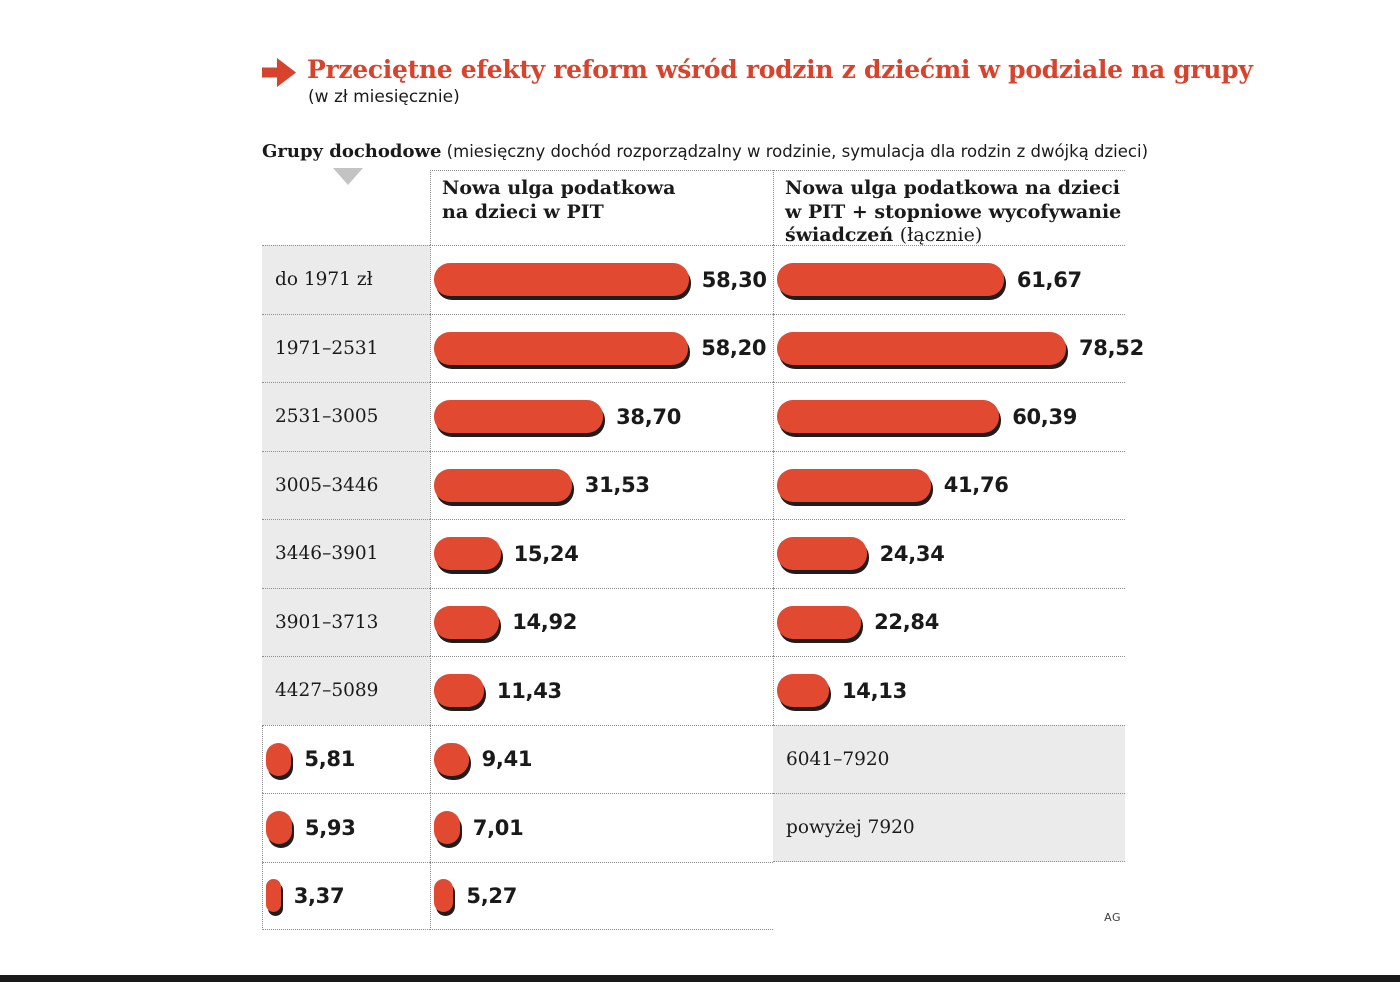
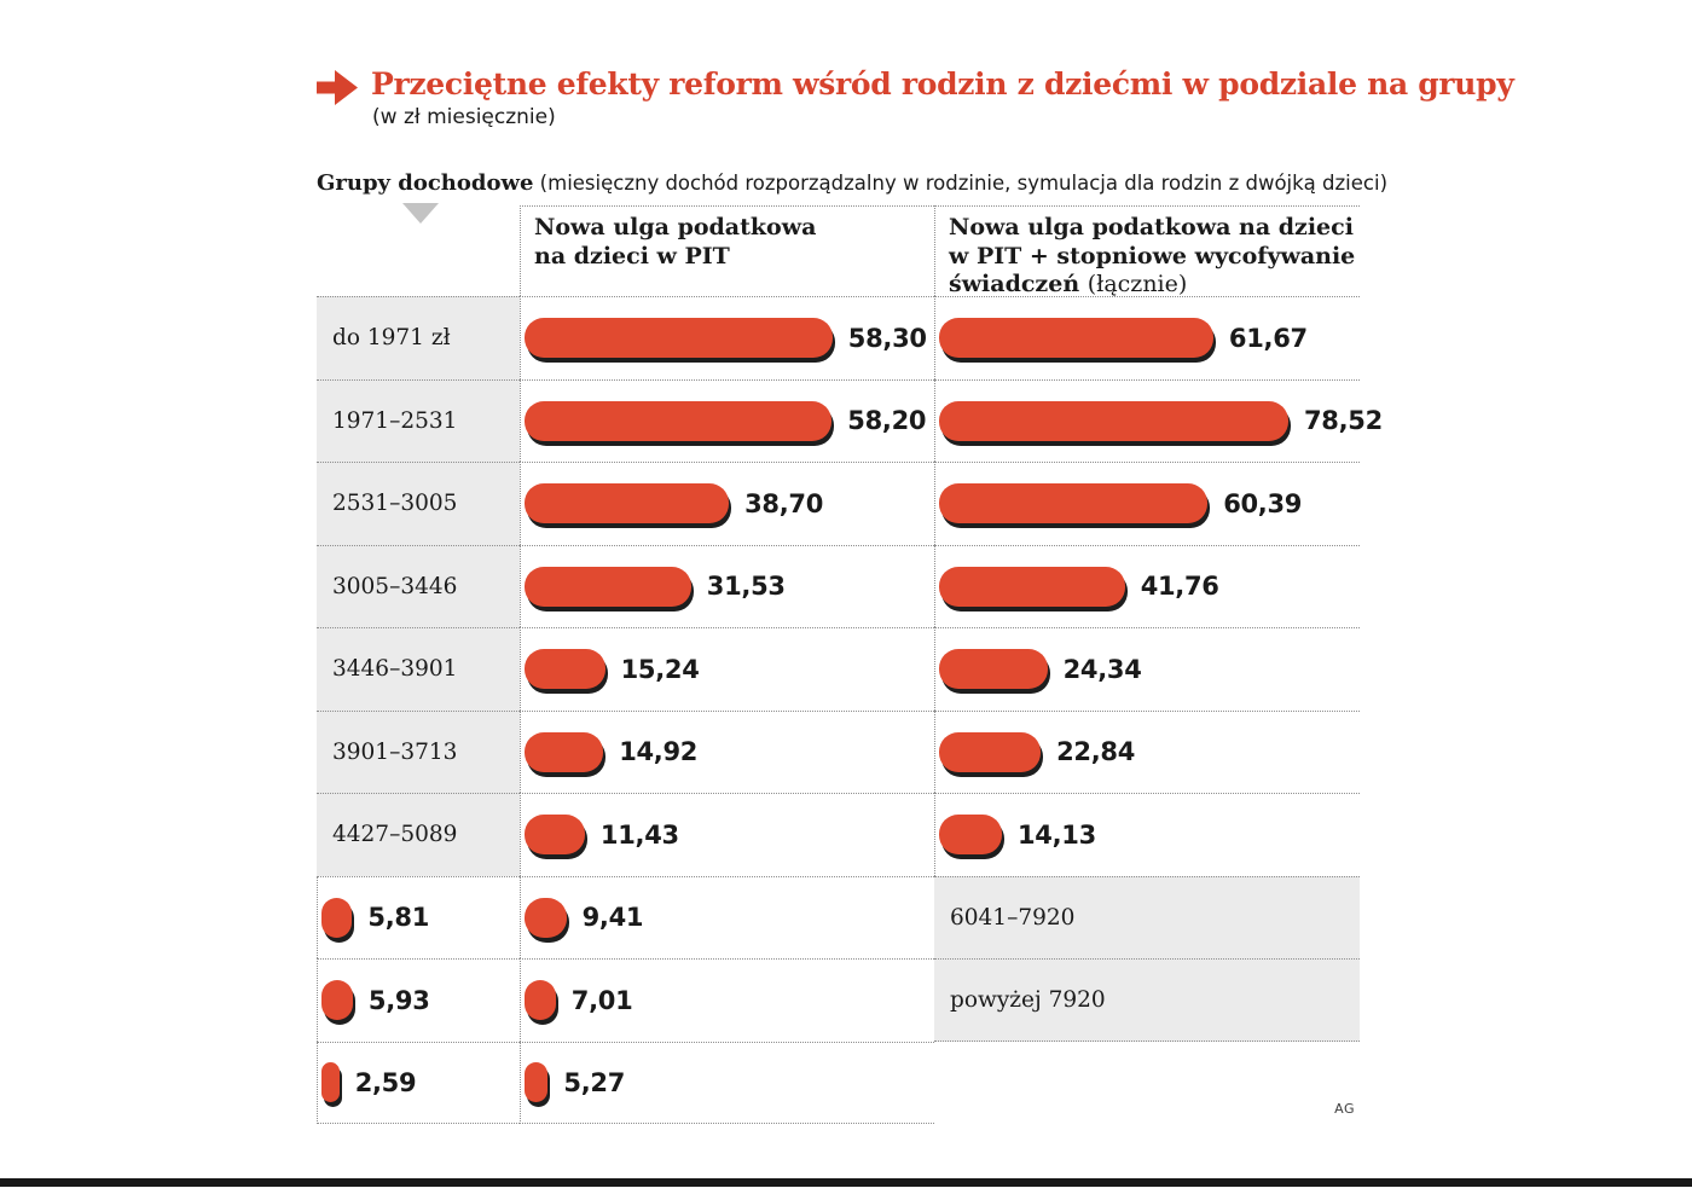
  Przeciętne efekty reform wśród rodzin z dziećmi w podziale na grupy
  (w zł miesięcznie)
  Grupy dochodowe (miesięczny dochód rozporządzalny w rodzinie, symulacja dla rodzin z dwójką dzieci)
  Nowa ulga podatkowa
  na dzieci w PIT
  Nowa ulga podatkowa na dzieci
  w PIT + stopniowe wycofywanie
  świadczeń (łącznie)
  do 1971 zł
  58,30
  61,67
  1971–2531
  58,20
  78,52
  2531–3005
  38,70
  60,39
  3005–3446
  31,53
  41,76
  3446–3901
  15,24
  24,34
  3901–3713
  14,92
  22,84
  4427–5089
  11,43
  14,13
  5,81
  9,41
  6041–7920
  5,93
  7,01
  powyżej 7920
- 3,37
+ 2,59
  5,27
  AG
